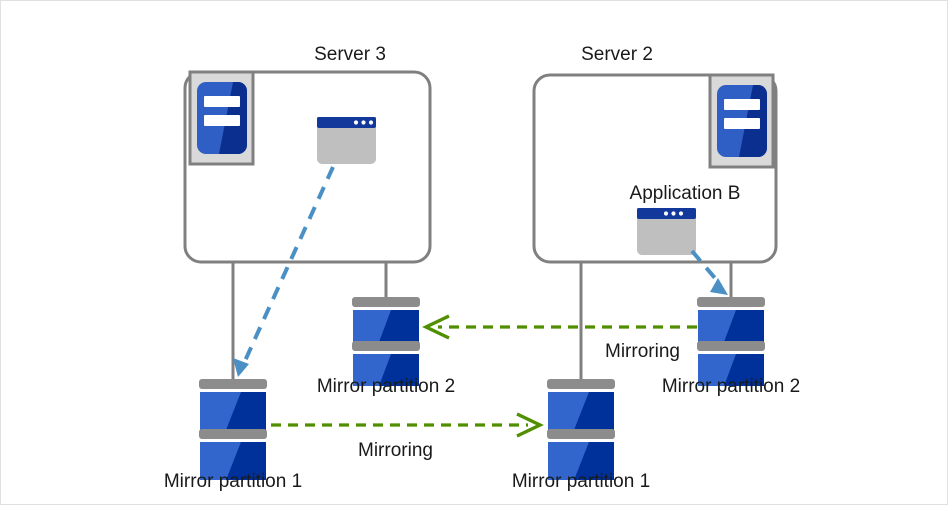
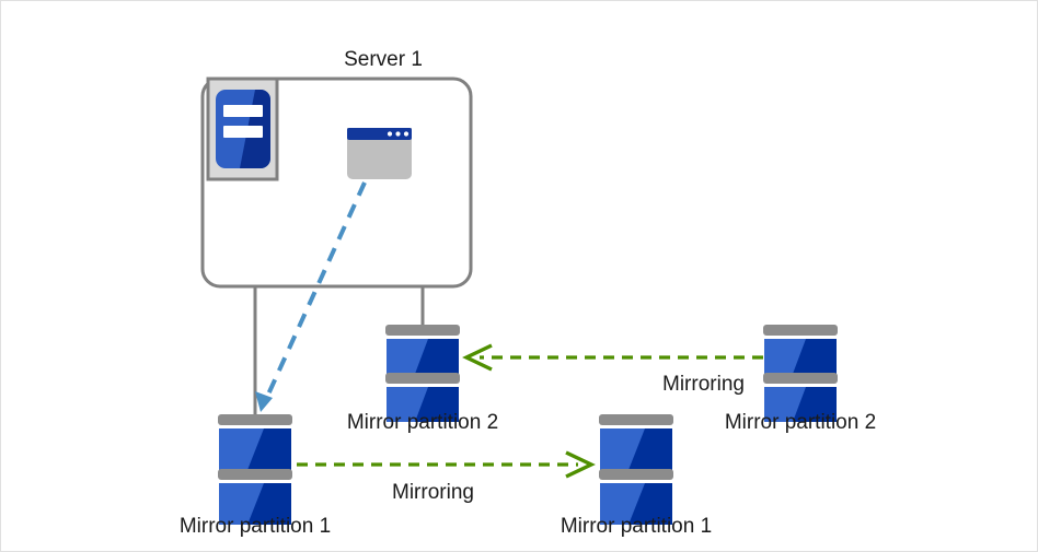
- Server 3
+ Server 1
- Server 2
- Application B
  Mirror partition 1
  Mirror partition 2
  Mirror partition 1
  Mirror partition 2
  Mirroring
  Mirroring
